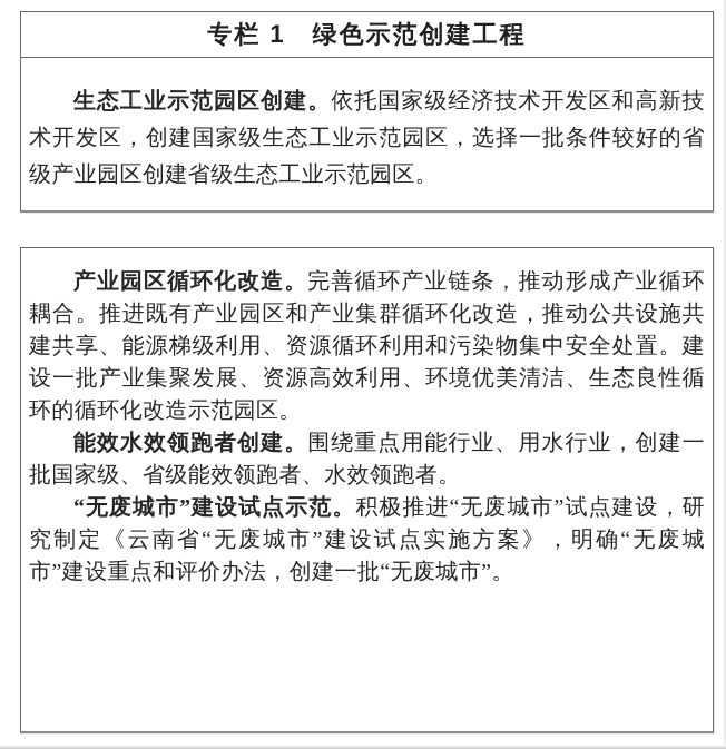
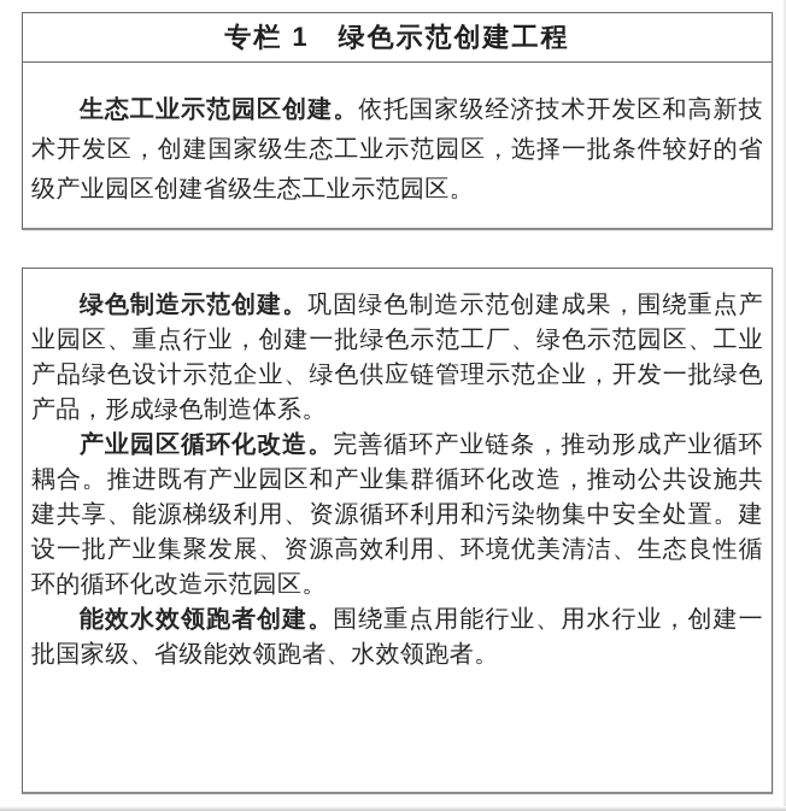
  专栏 1 绿色示范创建工程
  生态工业示范园区创建。依托国家级经济技术开发区和高新技术开发区，创建国家级生态工业示范园区，选择一批条件较好的省级产业园区创建省级生态工业示范园区。
+ 绿色制造示范创建。巩固绿色制造示范创建成果，围绕重点产业园区、重点行业，创建一批绿色示范工厂、绿色示范园区、工业产品绿色设计示范企业、绿色供应链管理示范企业，开发一批绿色产品，形成绿色制造体系。
  产业园区循环化改造。完善循环产业链条，推动形成产业循环耦合。推进既有产业园区和产业集群循环化改造，推动公共设施共建共享、能源梯级利用、资源循环利用和污染物集中安全处置。建设一批产业集聚发展、资源高效利用、环境优美清洁、生态良性循环的循环化改造示范园区。
  能效水效领跑者创建。围绕重点用能行业、用水行业，创建一批国家级、省级能效领跑者、水效领跑者。
- “无废城市”建设试点示范。积极推进“无废城市”试点建设，研究制定《云南省“无废城市”建设试点实施方案》，明确“无废城市”建设重点和评价办法，创建一批“无废城市”。
